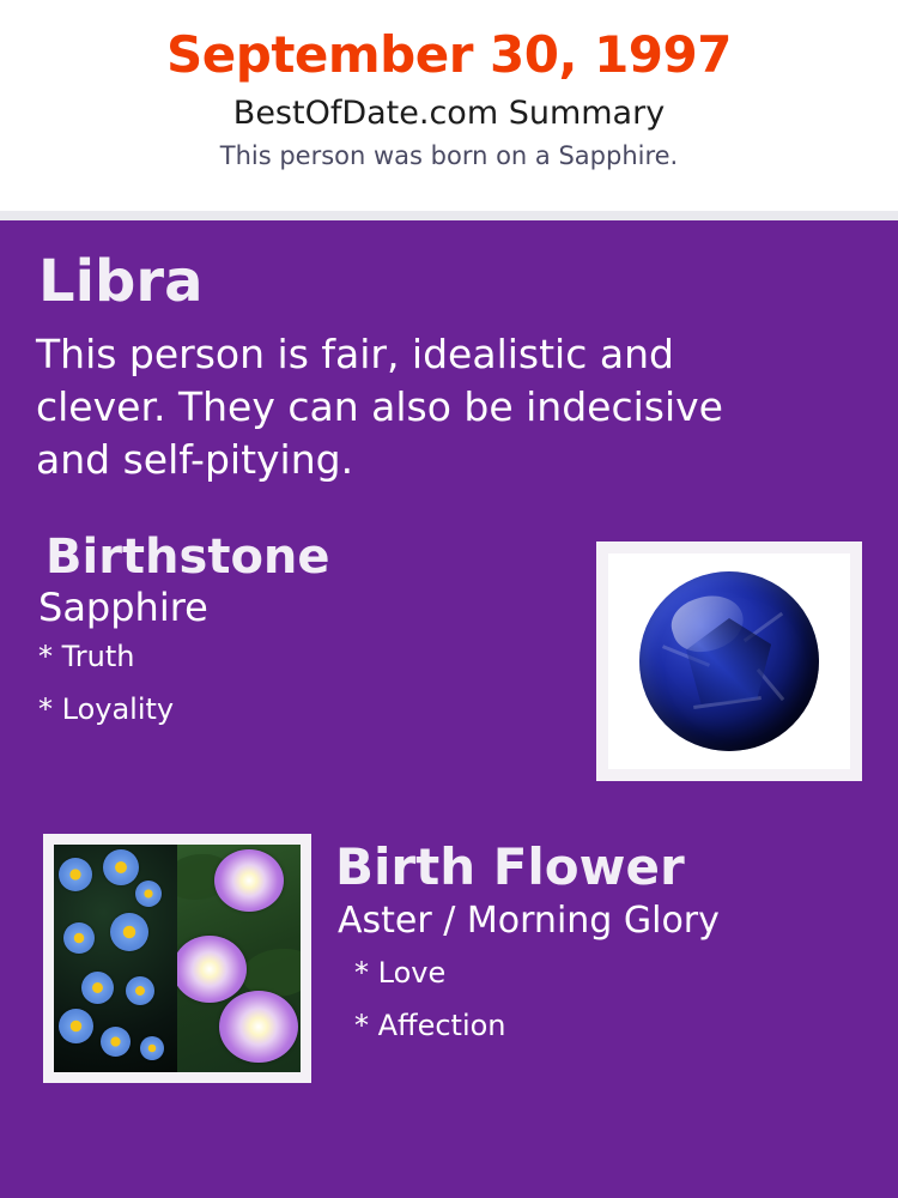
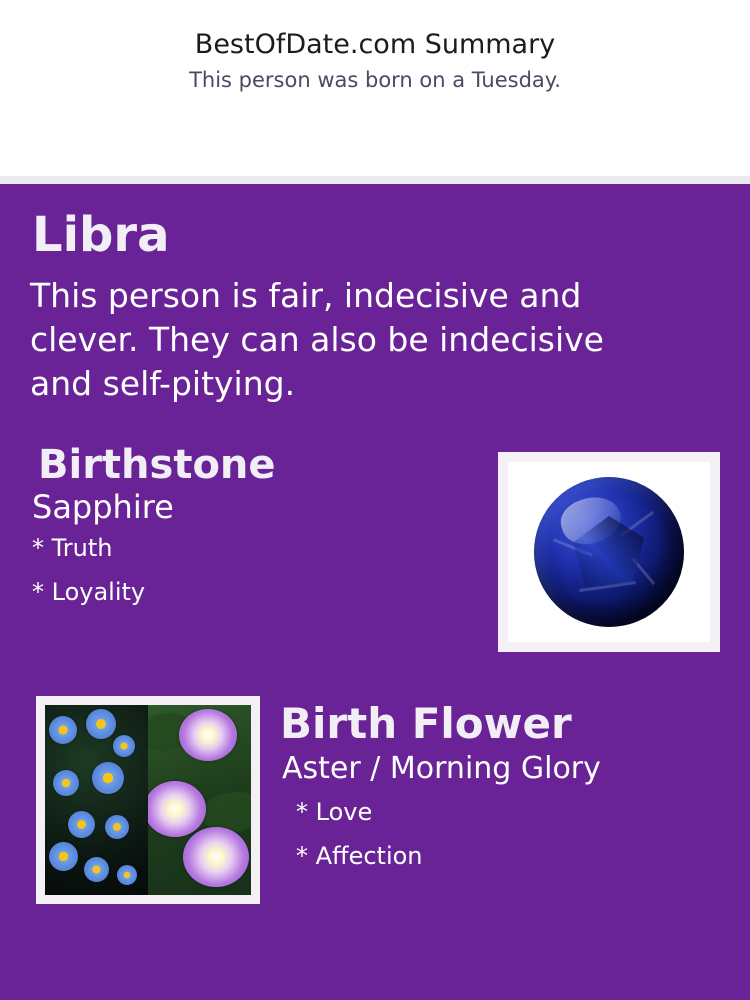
- September 30, 1997
  BestOfDate.com Summary
- This person was born on a Sapphire.
+ This person was born on a Tuesday.
  Libra
- This person is fair, idealistic and clever. They can also be indecisive and self-pitying.
+ This person is fair, indecisive and clever. They can also be indecisive and self-pitying.
  Birthstone
  Sapphire
  * Truth
  * Loyality
  Birth Flower
  Aster / Morning Glory
  * Love
  * Affection
